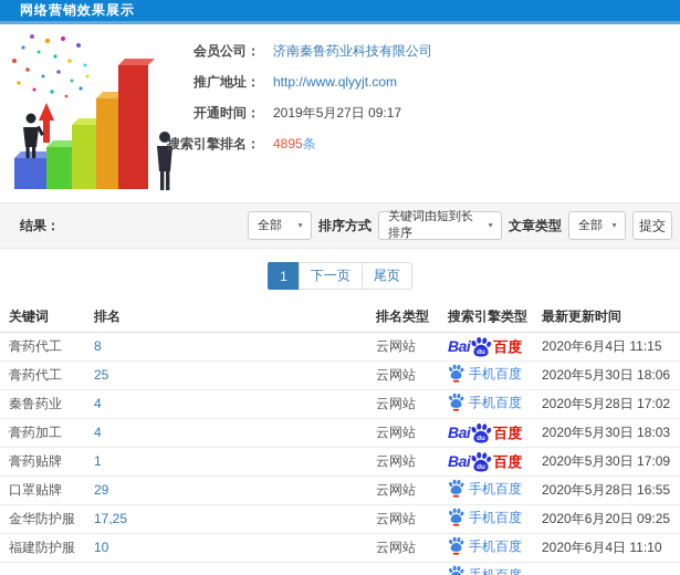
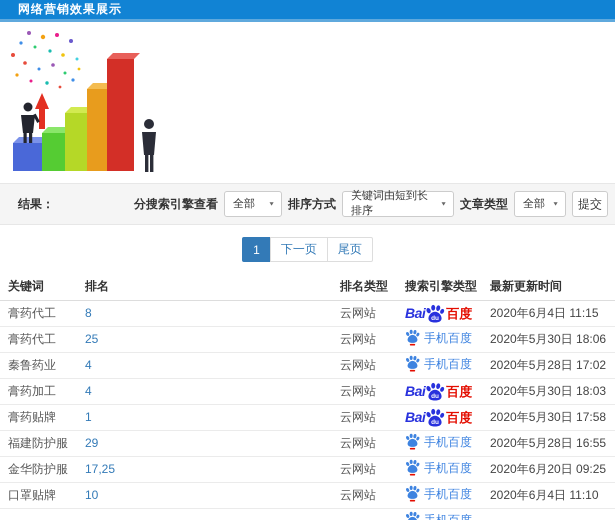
  网络营销效果展示
- 会员公司：
- 济南秦鲁药业科技有限公司
- 推广地址：
- http://www.qlyyjt.com
- 开通时间：
- 2019年5月27日 09:17
- 搜索引擎排名：
- 4895条
  结果：
+ 分搜索引擎查看
  全部
  排序方式
  关键词由短到长排序
  文章类型
  全部
  提交
  1
  下一页
  尾页
  关键词	排名	排名类型	搜索引擎类型	最新更新时间
  膏药代工	8	云网站	Bai 百度	2020年6月4日 11:15
  膏药代工	25	云网站	手机百度	2020年5月30日 18:06
  秦鲁药业	4	云网站	手机百度	2020年5月28日 17:02
  膏药加工	4	云网站	Bai 百度	2020年5月30日 18:03
- 膏药贴牌	1	云网站	Bai 百度	2020年5月30日 17:09
+ 膏药贴牌	1	云网站	Bai 百度	2020年5月30日 17:58
- 口罩贴牌	29	云网站	手机百度	2020年5月28日 16:55
+ 福建防护服	29	云网站	手机百度	2020年5月28日 16:55
  金华防护服	17,25	云网站	手机百度	2020年6月20日 09:25
- 福建防护服	10	云网站	手机百度	2020年6月4日 11:10
+ 口罩贴牌	10	云网站	手机百度	2020年6月4日 11:10
